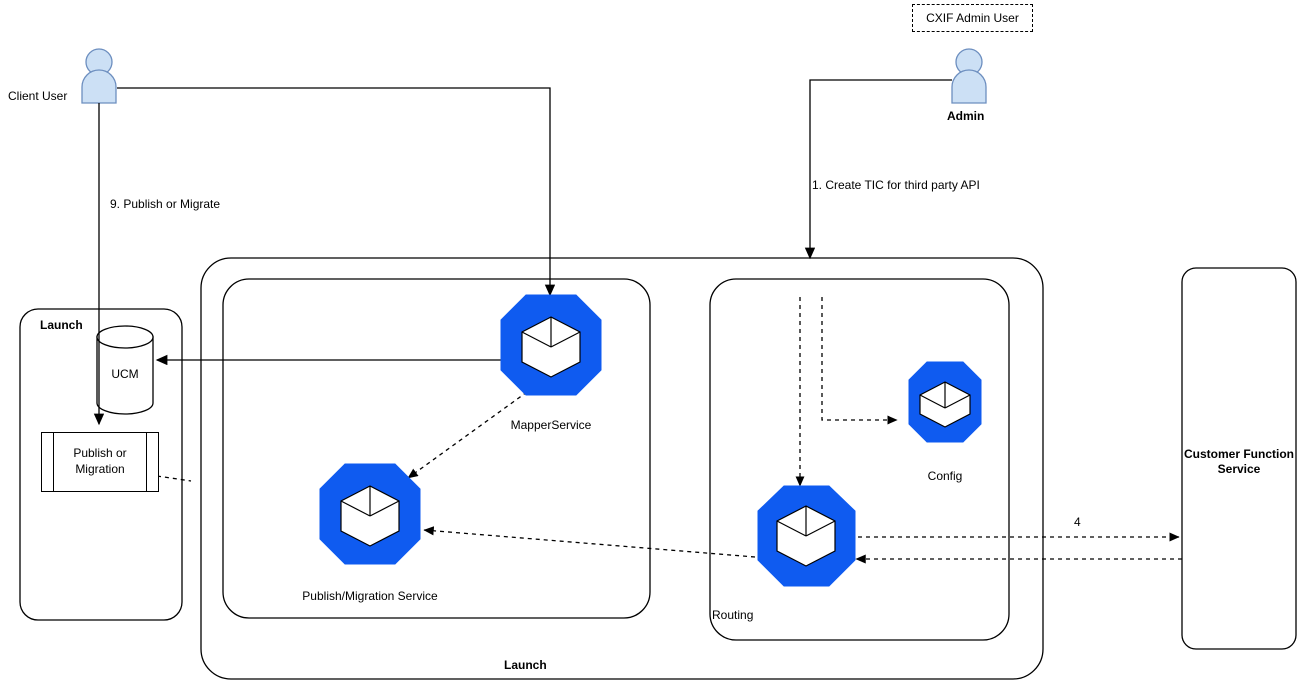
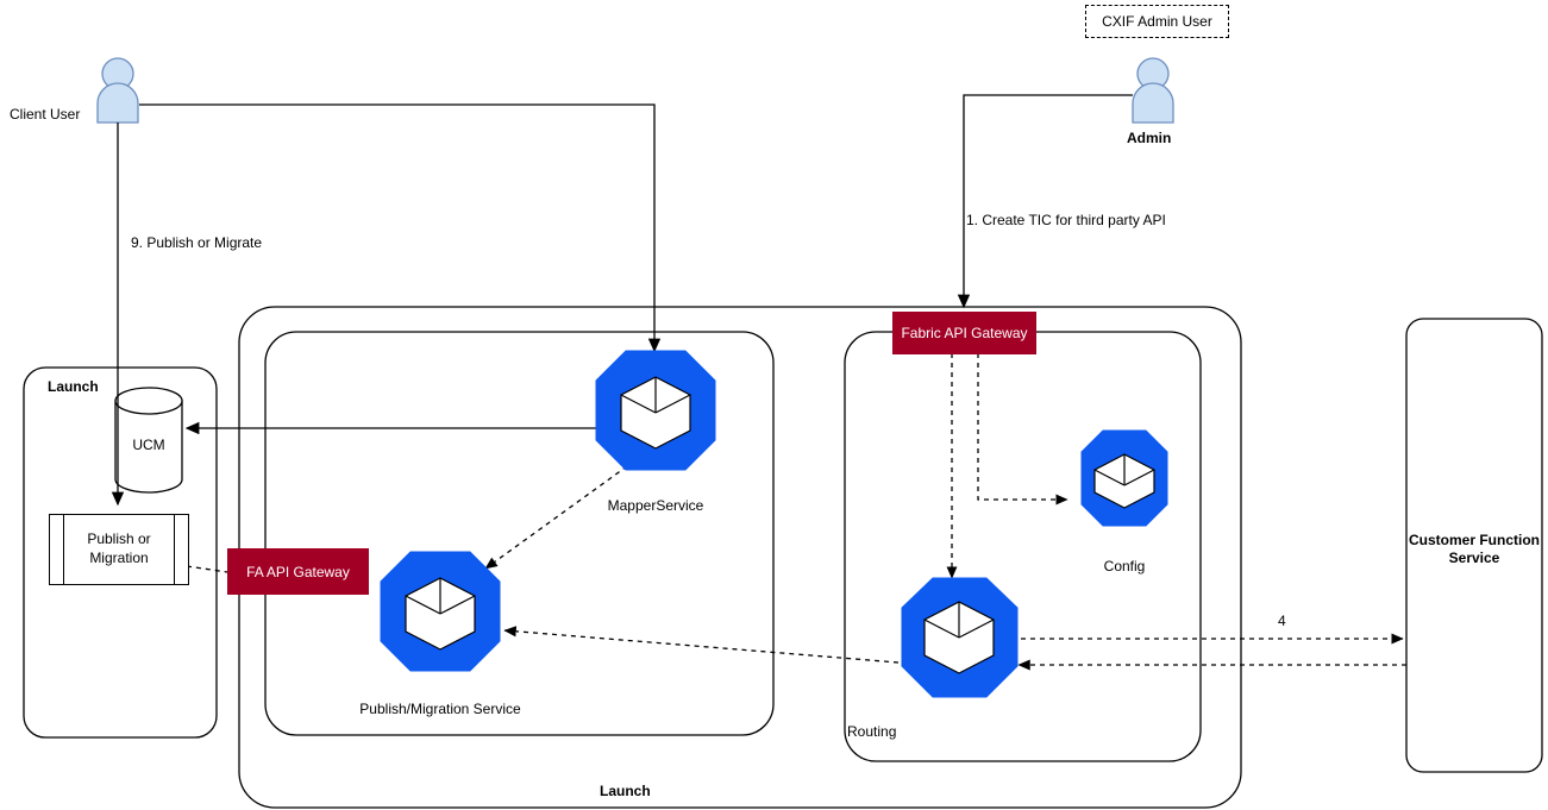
  CXIF Admin User
  Client User
  Admin
  9. Publish or Migrate
  1. Create TIC for third party API
  4
  Launch
  Launch
  Routing
  Customer Function
  Service
  UCM
  MapperService
  Publish/Migration Service
  Config
  Publish or
  Migration
+ FA API Gateway
+ Fabric API Gateway
